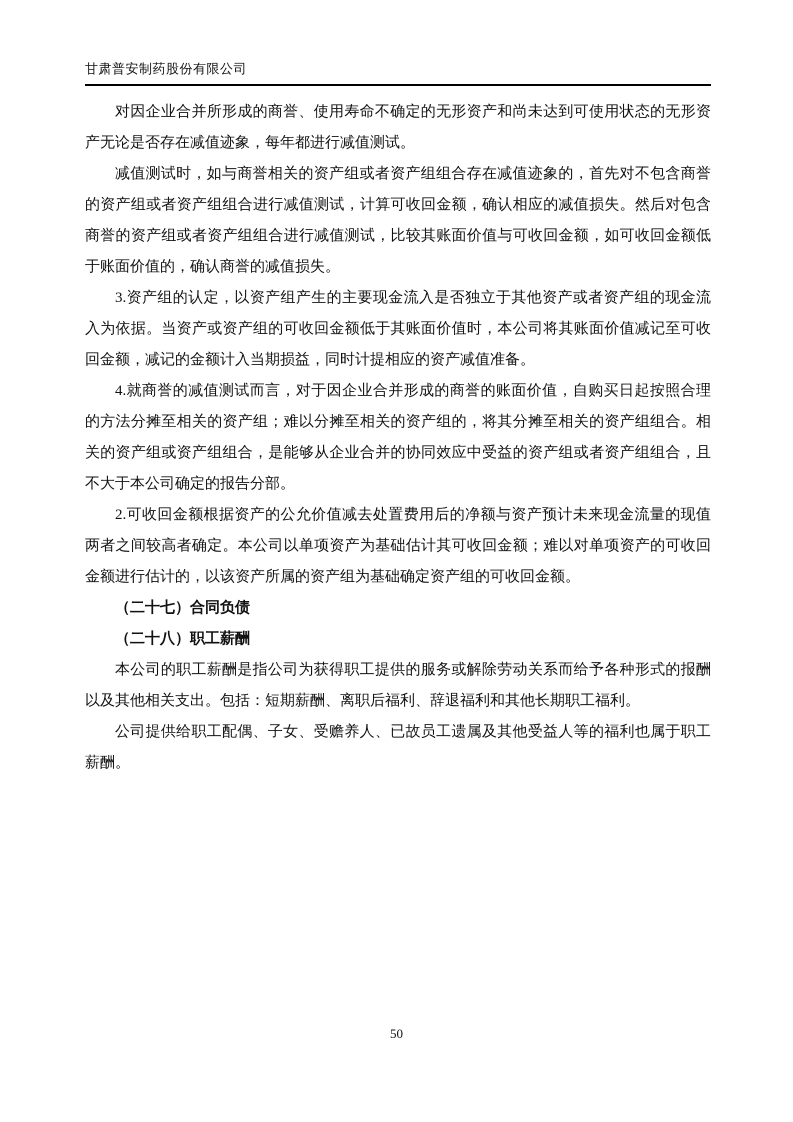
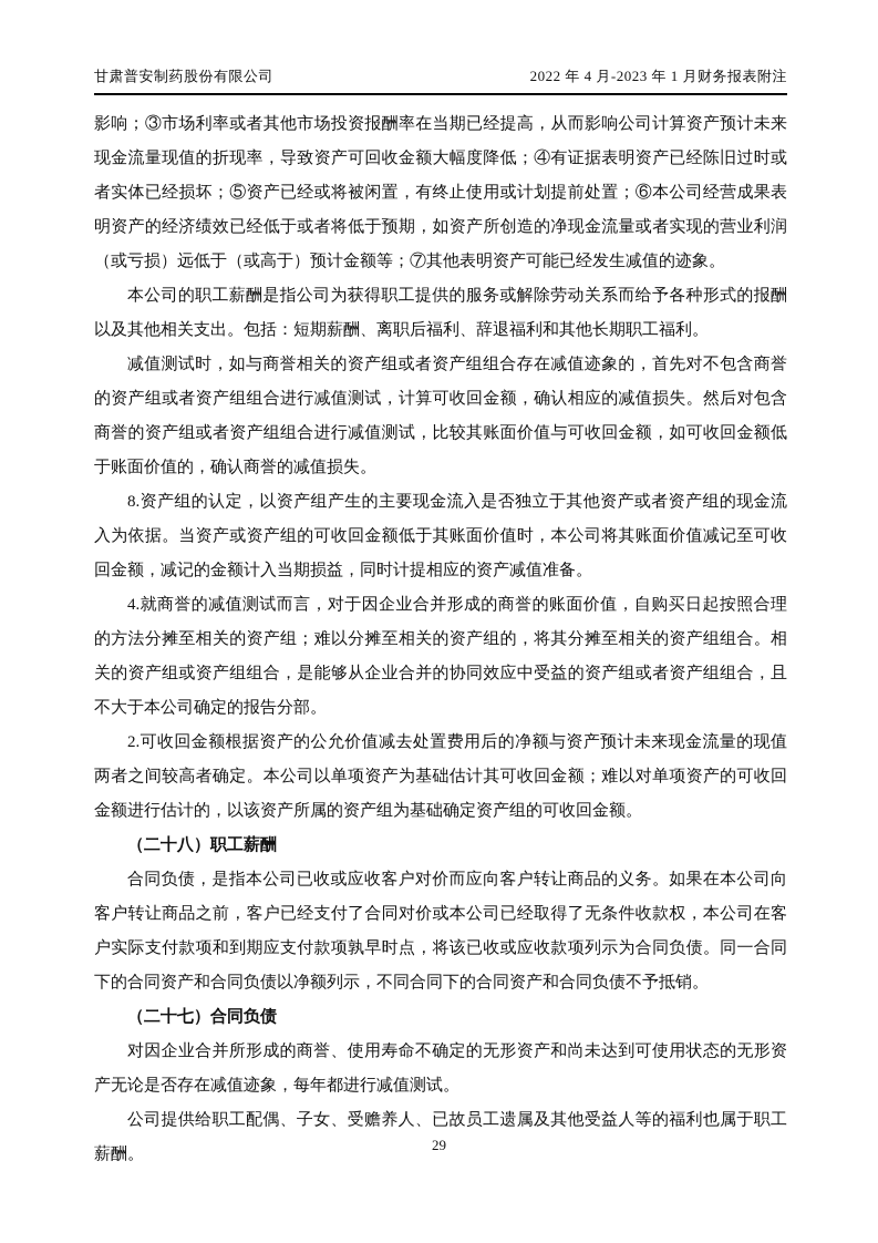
  甘肃普安制药股份有限公司
+ 2022 年 4 月-2023 年 1 月财务报表附注
+ 影响；③市场利率或者其他市场投资报酬率在当期已经提高，从而影响公司计算资产预计未来现金流量现值的折现率，导致资产可回收金额大幅度降低；④有证据表明资产已经陈旧过时或者实体已经损坏；⑤资产已经或将被闲置，有终止使用或计划提前处置；⑥本公司经营成果表明资产的经济绩效已经低于或者将低于预期，如资产所创造的净现金流量或者实现的营业利润（或亏损）远低于（或高于）预计金额等；⑦其他表明资产可能已经发生减值的迹象。
- 对因企业合并所形成的商誉、使用寿命不确定的无形资产和尚未达到可使用状态的无形资产无论是否存在减值迹象，每年都进行减值测试。
+ 本公司的职工薪酬是指公司为获得职工提供的服务或解除劳动关系而给予各种形式的报酬以及其他相关支出。包括：短期薪酬、离职后福利、辞退福利和其他长期职工福利。
  减值测试时，如与商誉相关的资产组或者资产组组合存在减值迹象的，首先对不包含商誉的资产组或者资产组组合进行减值测试，计算可收回金额，确认相应的减值损失。然后对包含商誉的资产组或者资产组组合进行减值测试，比较其账面价值与可收回金额，如可收回金额低于账面价值的，确认商誉的减值损失。
- 3.资产组的认定，以资产组产生的主要现金流入是否独立于其他资产或者资产组的现金流入为依据。当资产或资产组的可收回金额低于其账面价值时，本公司将其账面价值减记至可收回金额，减记的金额计入当期损益，同时计提相应的资产减值准备。
+ 8.资产组的认定，以资产组产生的主要现金流入是否独立于其他资产或者资产组的现金流入为依据。当资产或资产组的可收回金额低于其账面价值时，本公司将其账面价值减记至可收回金额，减记的金额计入当期损益，同时计提相应的资产减值准备。
  4.就商誉的减值测试而言，对于因企业合并形成的商誉的账面价值，自购买日起按照合理的方法分摊至相关的资产组；难以分摊至相关的资产组的，将其分摊至相关的资产组组合。相关的资产组或资产组组合，是能够从企业合并的协同效应中受益的资产组或者资产组组合，且不大于本公司确定的报告分部。
  2.可收回金额根据资产的公允价值减去处置费用后的净额与资产预计未来现金流量的现值两者之间较高者确定。本公司以单项资产为基础估计其可收回金额；难以对单项资产的可收回金额进行估计的，以该资产所属的资产组为基础确定资产组的可收回金额。
- （二十七）合同负债
+ （二十八）职工薪酬
+ 合同负债，是指本公司已收或应收客户对价而应向客户转让商品的义务。如果在本公司向客户转让商品之前，客户已经支付了合同对价或本公司已经取得了无条件收款权，本公司在客户实际支付款项和到期应支付款项孰早时点，将该已收或应收款项列示为合同负债。同一合同下的合同资产和合同负债以净额列示，不同合同下的合同资产和合同负债不予抵销。
- （二十八）职工薪酬
+ （二十七）合同负债
- 本公司的职工薪酬是指公司为获得职工提供的服务或解除劳动关系而给予各种形式的报酬以及其他相关支出。包括：短期薪酬、离职后福利、辞退福利和其他长期职工福利。
+ 对因企业合并所形成的商誉、使用寿命不确定的无形资产和尚未达到可使用状态的无形资产无论是否存在减值迹象，每年都进行减值测试。
  公司提供给职工配偶、子女、受赡养人、已故员工遗属及其他受益人等的福利也属于职工薪酬。
- 50
+ 29
